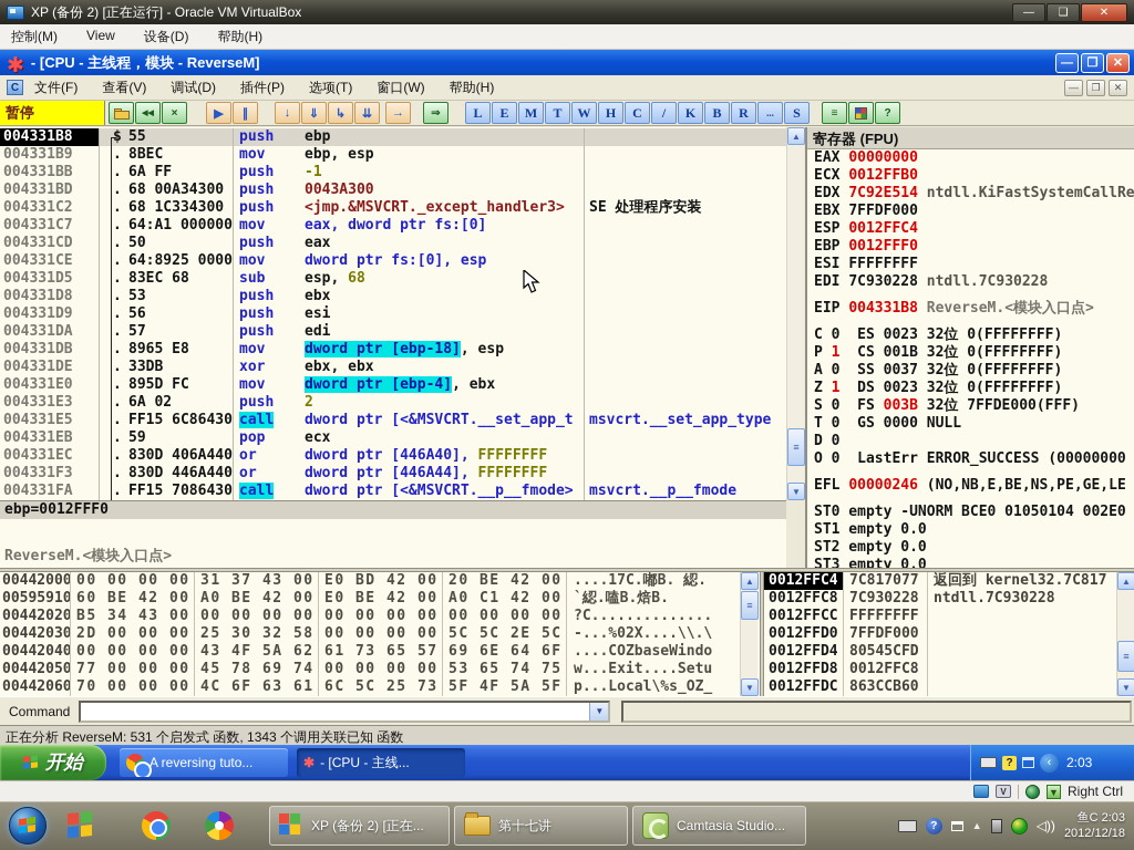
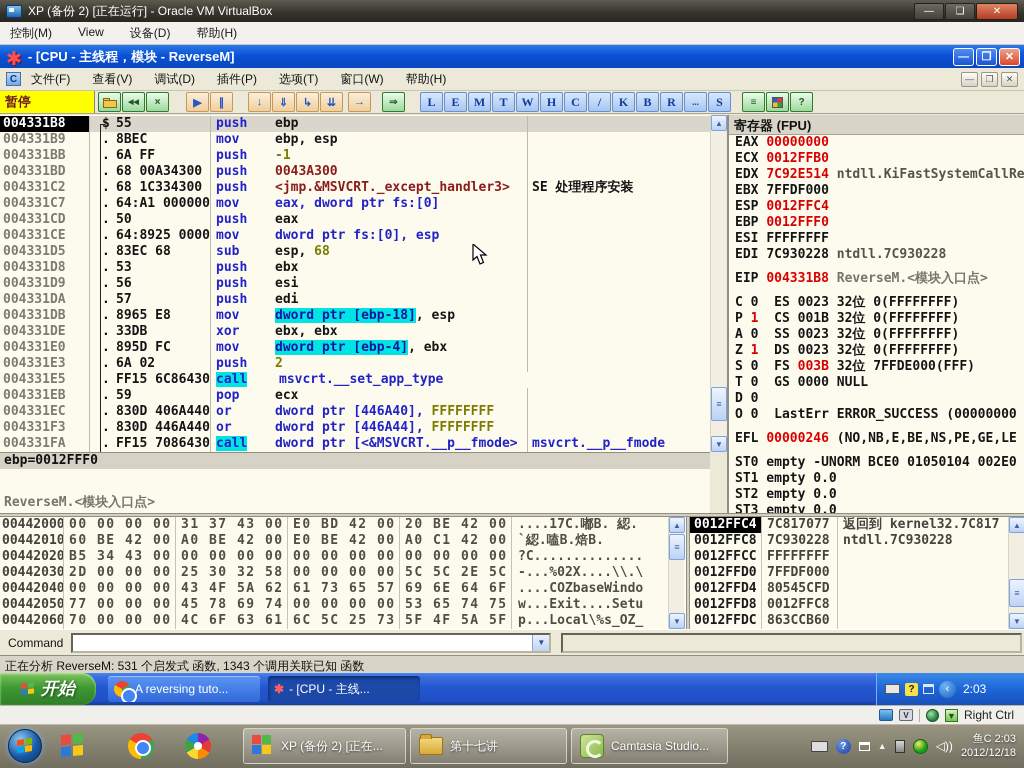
  XP (备份 2) [正在运行] - Oracle VM VirtualBox
  —
  ❏
  ✕
  控制(M)
  View
  设备(D)
  帮助(H)
  ✱
  - [CPU - 主线程，模块 - ReverseM]
  —
  ❐
  ✕
  C
  文件(F)
  查看(V)
  调试(D)
  插件(P)
  选项(T)
  窗口(W)
  帮助(H)
  —
  ❐
  ✕
  暂停
  ×
  ▶
  ∥
  ↓
  ⇓
  ↳
  ⇊
  →
  ⇒
  L
  E
  M
  T
  W
  H
  C
  /
  K
  B
  R
  ...
  S
  ≡
  ?
  004331B8
  $ 55
  push
  ebp
  004331B9
  . 8BEC
  mov
  ebp, esp
  004331BB
  . 6A FF
  push
  -1
  004331BD
  . 68 00A34300
  push
  0043A300
  004331C2
  . 68 1C334300
  push
  <jmp.&MSVCRT._except_handler3>
  SE 处理程序安装
  004331C7
  . 64:A1 000000
  mov
  eax, dword ptr fs:[0]
  004331CD
  . 50
  push
  eax
  004331CE
  . 64:8925 0000
  mov
  dword ptr fs:[0], esp
  004331D5
  . 83EC 68
  sub
  esp, 68
  004331D8
  . 53
  push
  ebx
  004331D9
  . 56
  push
  esi
  004331DA
  . 57
  push
  edi
  004331DB
  . 8965 E8
  mov
  dword ptr [ebp-18], esp
  004331DE
  . 33DB
  xor
  ebx, ebx
  004331E0
  . 895D FC
  mov
  dword ptr [ebp-4], ebx
  004331E3
  . 6A 02
  push
  2
  004331E5
  . FF15 6C86430
  call
- dword ptr [<&MSVCRT.__set_app_t
  msvcrt.__set_app_type
  004331EB
  . 59
  pop
  ecx
  004331EC
  . 830D 406A440
  or
  dword ptr [446A40], FFFFFFFF
  004331F3
  . 830D 446A440
  or
  dword ptr [446A44], FFFFFFFF
  004331FA
  . FF15 7086430
  call
  dword ptr [<&MSVCRT.__p__fmode>
  msvcrt.__p__fmode
  ▲
  ≡
  ▼
  ebp=0012FFF0
  ReverseM.<模块入口点>
  寄存器 (FPU)
  EAX 00000000
  ECX 0012FFB0
  EDX 7C92E514 ntdll.KiFastSystemCallRe
  EBX 7FFDF000
  ESP 0012FFC4
  EBP 0012FFF0
  ESI FFFFFFFF
  EDI 7C930228 ntdll.7C930228
  EIP 004331B8 ReverseM.<模块入口点>
  C 0 ES 0023 32位 0(FFFFFFFF)
  P 1 CS 001B 32位 0(FFFFFFFF)
- A 0 SS 0037 32位 0(FFFFFFFF)
+ A 0 SS 0023 32位 0(FFFFFFFF)
  Z 1 DS 0023 32位 0(FFFFFFFF)
  S 0 FS 003B 32位 7FFDE000(FFF)
  T 0 GS 0000 NULL
  D 0
  O 0 LastErr ERROR_SUCCESS (00000000
  EFL 00000246 (NO,NB,E,BE,NS,PE,GE,LE
  ST0 empty -UNORM BCE0 01050104 002E0
  ST1 empty 0.0
  ST2 empty 0.0
  ST3 empty 0.0
  00442000
  00 00 00 00
  31 37 43 00
  E0 BD 42 00
  20 BE 42 00
  ....17C.嘟B. 綛.
- 00595910
+ 00442010
  60 BE 42 00
  A0 BE 42 00
  E0 BE 42 00
  A0 C1 42 00
  `綛.嗑B.焙B.
  00442020
  B5 34 43 00
  00 00 00 00
  00 00 00 00
  00 00 00 00
  ?C..............
  00442030
  2D 00 00 00
  25 30 32 58
  00 00 00 00
  5C 5C 2E 5C
  -...%02X....\\.\
  00442040
  00 00 00 00
  43 4F 5A 62
  61 73 65 57
  69 6E 64 6F
  ....COZbaseWindo
  00442050
  77 00 00 00
  45 78 69 74
  00 00 00 00
  53 65 74 75
  w...Exit....Setu
  00442060
  70 00 00 00
  4C 6F 63 61
  6C 5C 25 73
  5F 4F 5A 5F
  p...Local\%s_OZ_
  ▲
  ≡
  ▼
  0012FFC4
  7C817077
  返回到 kernel32.7C817
  0012FFC8
  7C930228
  ntdll.7C930228
  0012FFCC
  FFFFFFFF
  0012FFD0
  7FFDF000
  0012FFD4
  80545CFD
  0012FFD8
  0012FFC8
  0012FFDC
  863CCB60
  ▲
  ≡
  ▼
  Command
  ▼
  正在分析 ReverseM: 531 个启发式 函数, 1343 个调用关联已知 函数
  开始
  A reversing tuto...
  ✱
  - [CPU - 主线...
  ?
  ‹
  2:03
  V
  ▼
  Right Ctrl
  XP (备份 2) [正在...
  第十七讲
  Camtasia Studio...
  ?
  ▲
  ◁))
  鱼C 2:03
  2012/12/18
